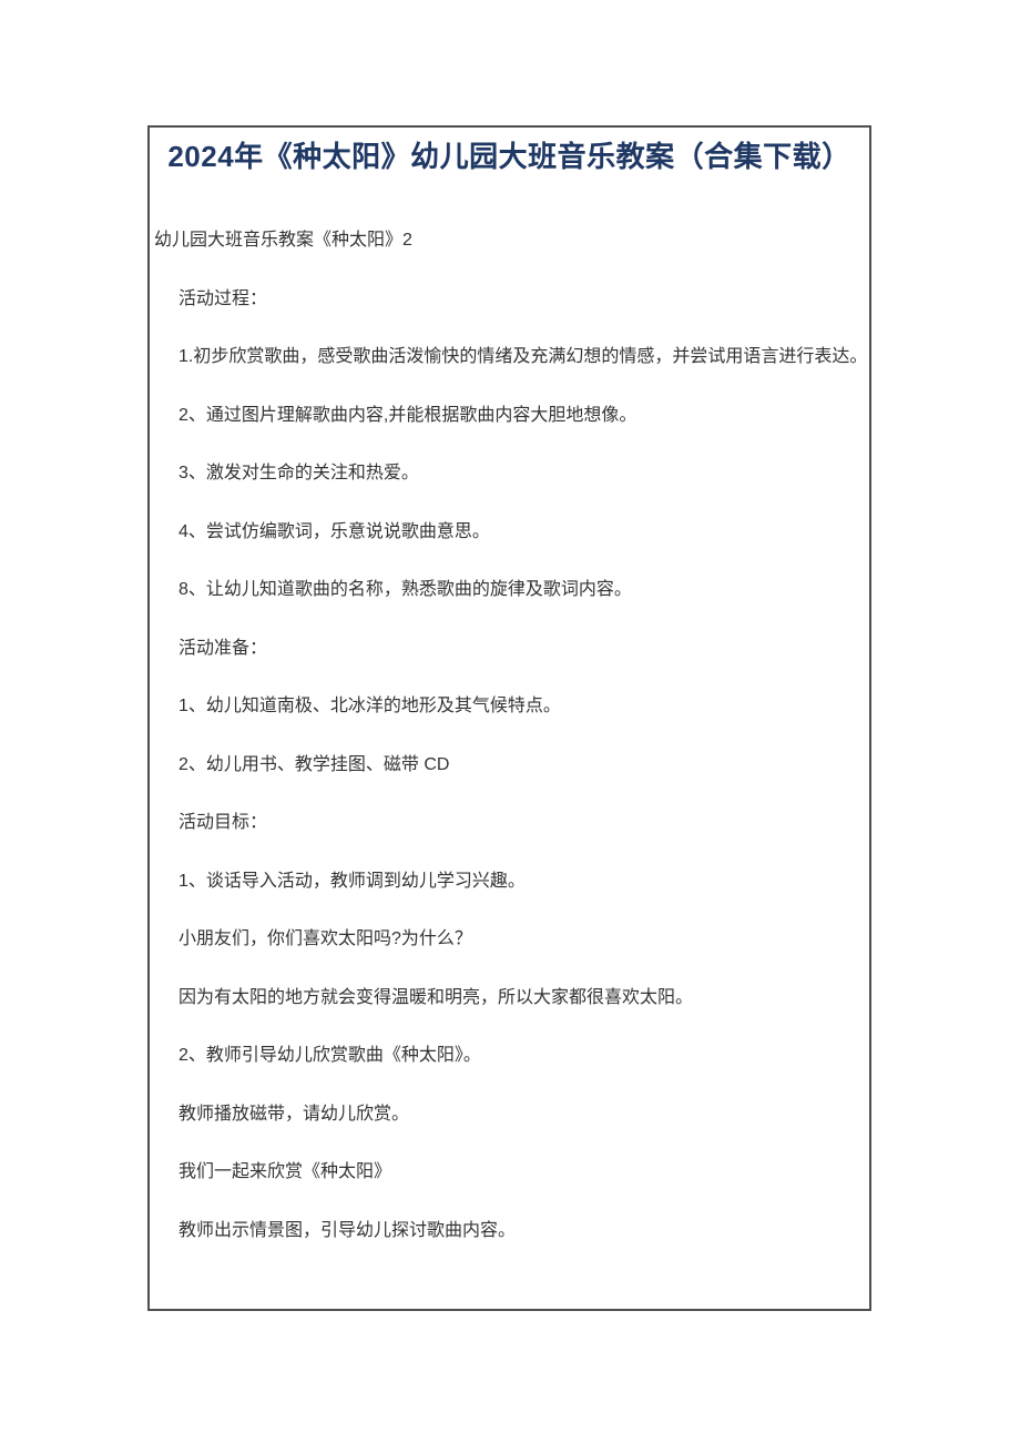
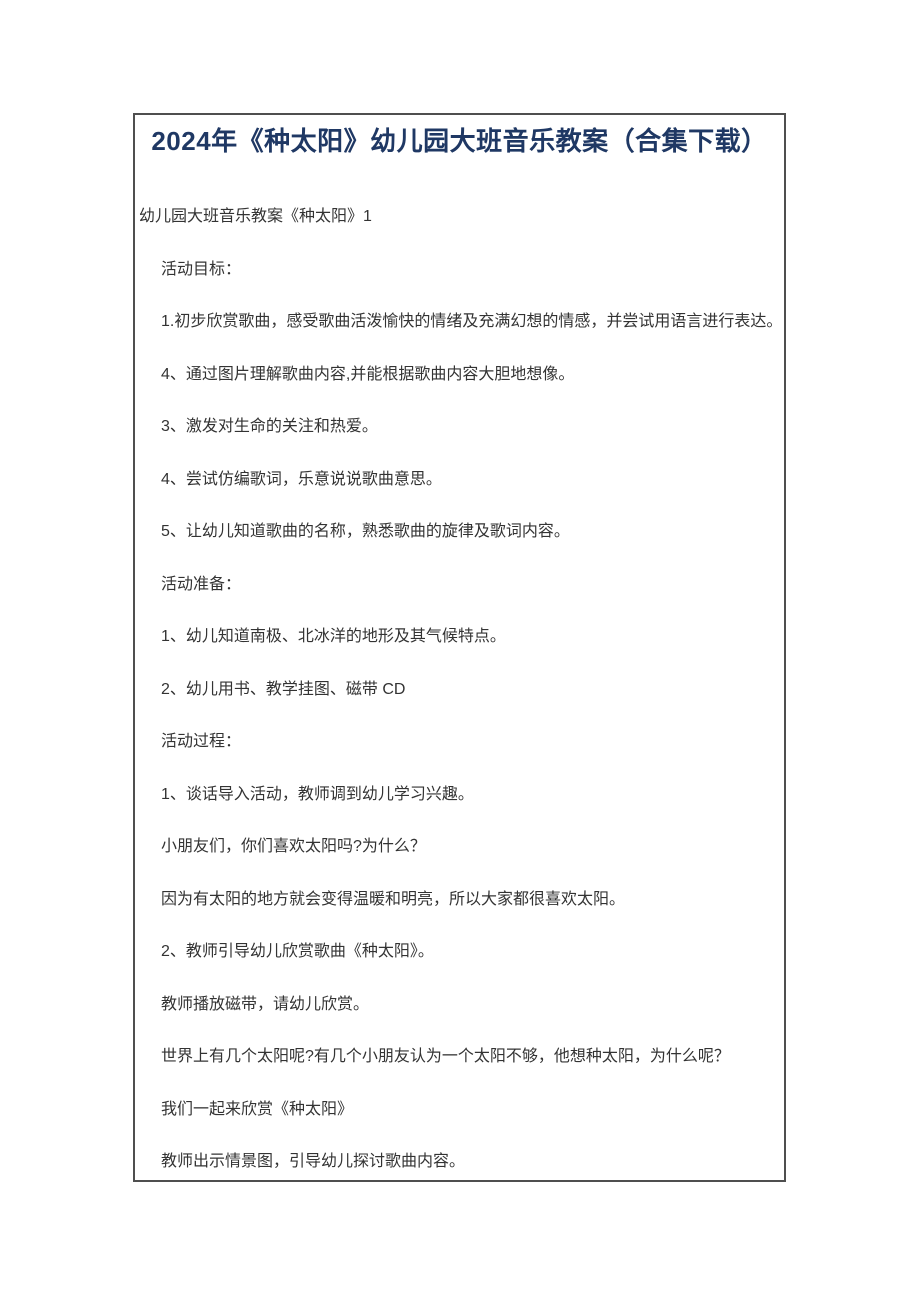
  2024年《种太阳》幼儿园大班音乐教案（合集下载）
- 幼儿园大班音乐教案《种太阳》2
+ 幼儿园大班音乐教案《种太阳》1
- 活动过程：
+ 活动目标：
  1.初步欣赏歌曲，感受歌曲活泼愉快的情绪及充满幻想的情感，并尝试用语言进行表达。
- 2、通过图片理解歌曲内容,并能根据歌曲内容大胆地想像。
+ 4、通过图片理解歌曲内容,并能根据歌曲内容大胆地想像。
  3、激发对生命的关注和热爱。
  4、尝试仿编歌词，乐意说说歌曲意思。
- 8、让幼儿知道歌曲的名称，熟悉歌曲的旋律及歌词内容。
+ 5、让幼儿知道歌曲的名称，熟悉歌曲的旋律及歌词内容。
  活动准备：
  1、幼儿知道南极、北冰洋的地形及其气候特点。
  2、幼儿用书、教学挂图、磁带 CD
- 活动目标：
+ 活动过程：
  1、谈话导入活动，教师调到幼儿学习兴趣。
  小朋友们，你们喜欢太阳吗?为什么？
  因为有太阳的地方就会变得温暖和明亮，所以大家都很喜欢太阳。
  2、教师引导幼儿欣赏歌曲《种太阳》。
  教师播放磁带，请幼儿欣赏。
+ 世界上有几个太阳呢?有几个小朋友认为一个太阳不够，他想种太阳，为什么呢？
  我们一起来欣赏《种太阳》
  教师出示情景图，引导幼儿探讨歌曲内容。
